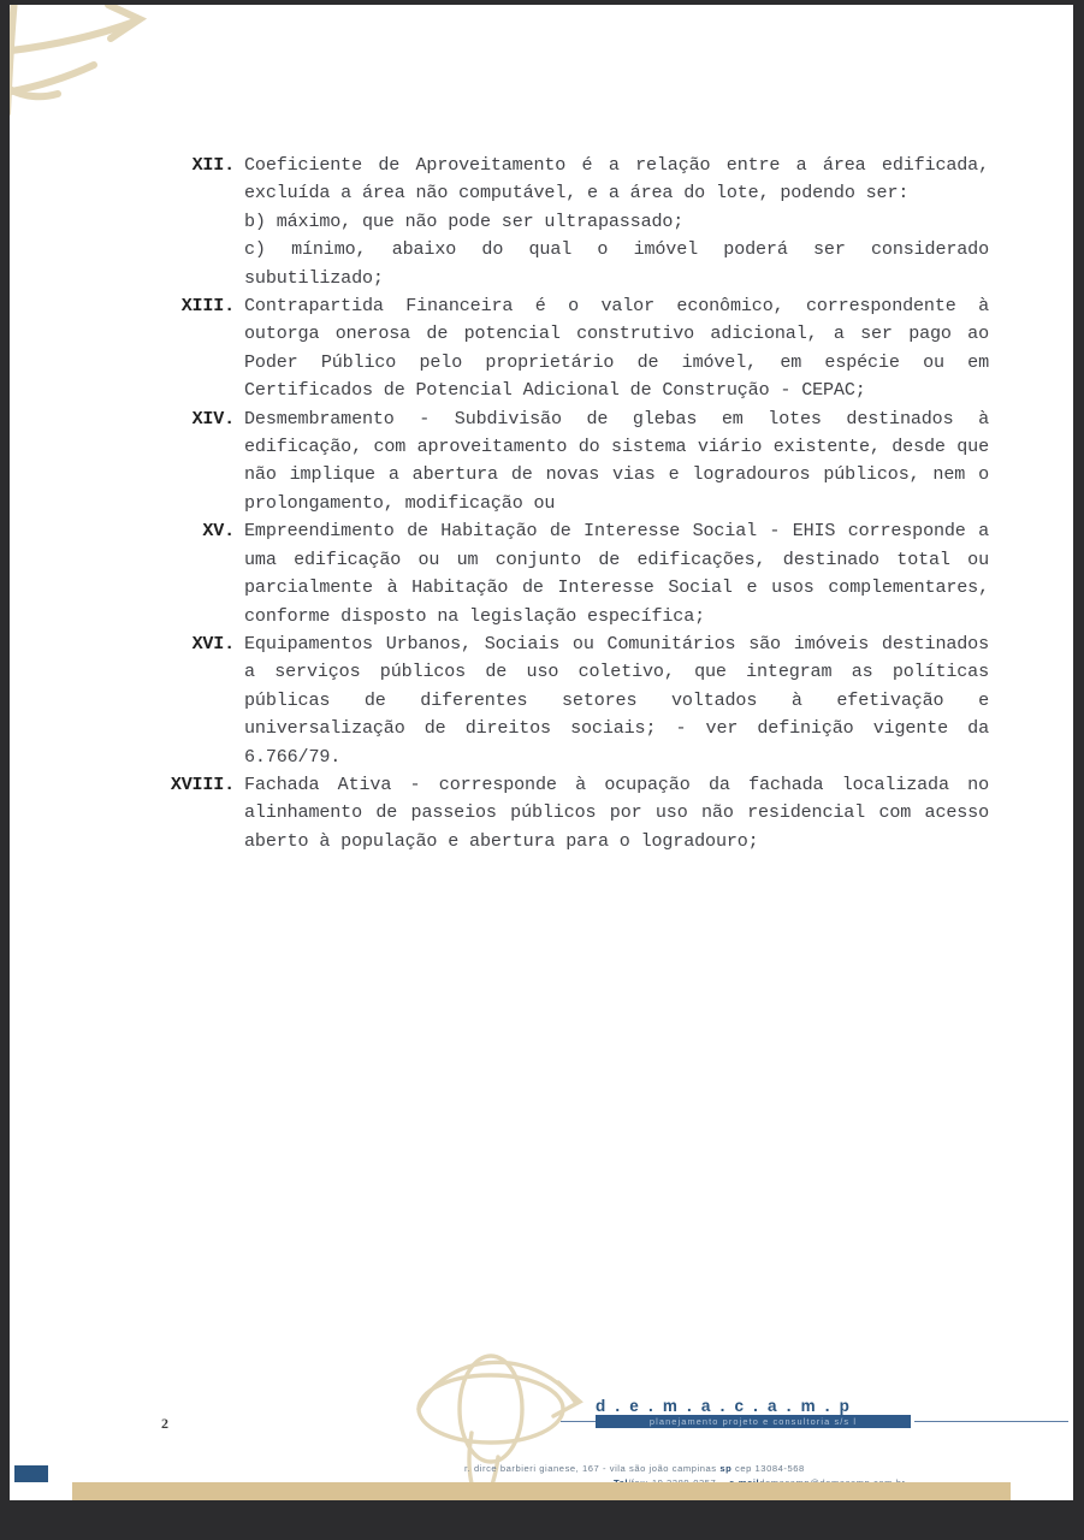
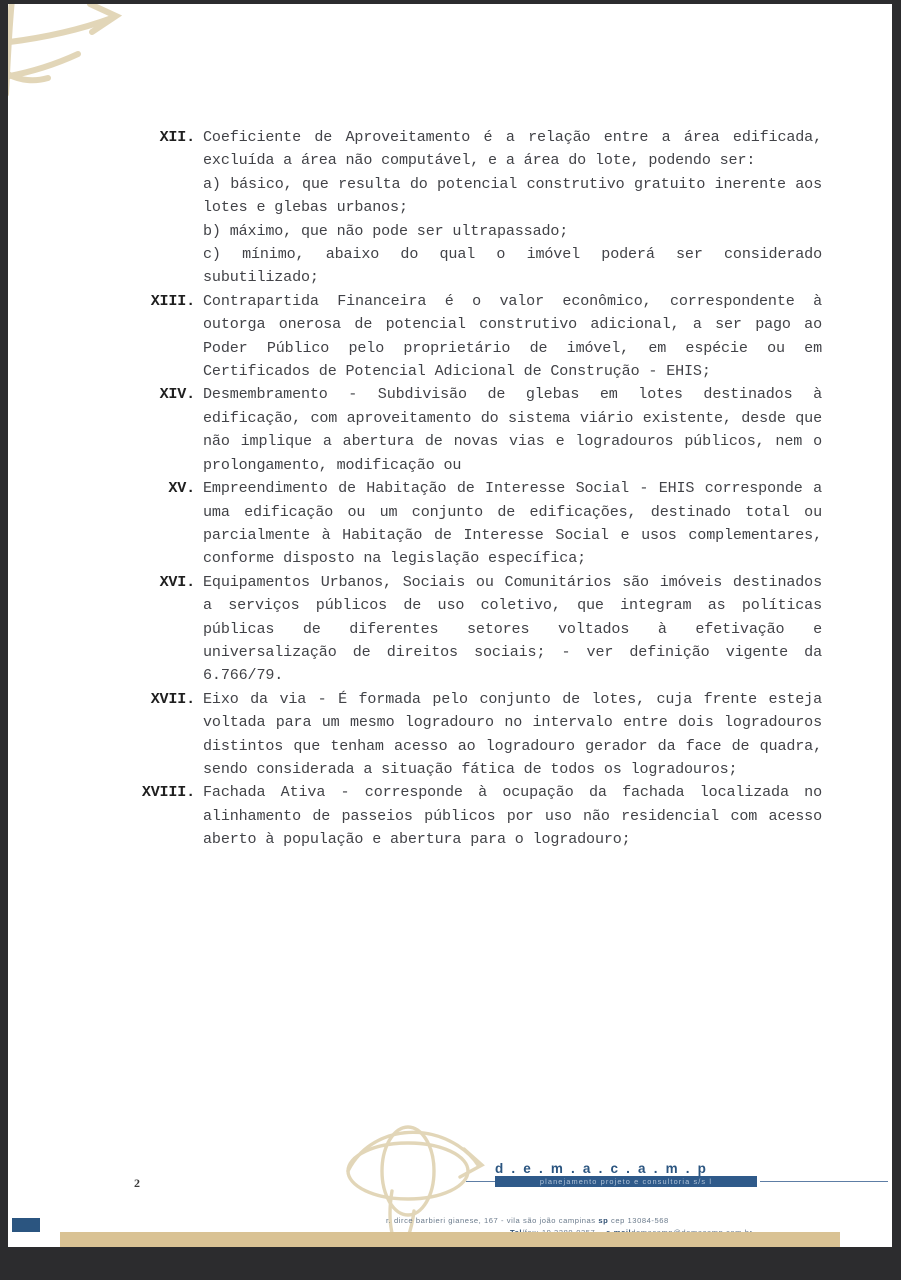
  XII
  Coeficiente de Aproveitamento é a relação entre a área edificada, excluída a área não computável, e a área do lote, podendo ser:
+ a) básico, que resulta do potencial construtivo gratuito inerente aos lotes e glebas urbanos;
  b) máximo, que não pode ser ultrapassado;
  c) mínimo, abaixo do qual o imóvel poderá ser considerado subutilizado;
  XIII
- Contrapartida Financeira é o valor econômico, correspondente à outorga onerosa de potencial construtivo adicional, a ser pago ao Poder Público pelo proprietário de imóvel, em espécie ou em Certificados de Potencial Adicional de Construção - CEPAC;
+ Contrapartida Financeira é o valor econômico, correspondente à outorga onerosa de potencial construtivo adicional, a ser pago ao Poder Público pelo proprietário de imóvel, em espécie ou em Certificados de Potencial Adicional de Construção - EHIS;
  XIV
  Desmembramento - Subdivisão de glebas em lotes destinados à edificação, com aproveitamento do sistema viário existente, desde que não implique a abertura de novas vias e logradouros públicos, nem o prolongamento, modificação ou
  XV
  Empreendimento de Habitação de Interesse Social - EHIS corresponde a uma edificação ou um conjunto de edificações, destinado total ou parcialmente à Habitação de Interesse Social e usos complementares, conforme disposto na legislação específica;
  XVI
  Equipamentos Urbanos, Sociais ou Comunitários são imóveis destinados a serviços públicos de uso coletivo, que integram as políticas públicas de diferentes setores voltados à efetivação e universalização de direitos sociais; - ver definição vigente da 6.766/79.
+ XVII
+ Eixo da via - É formada pelo conjunto de lotes, cuja frente esteja voltada para um mesmo logradouro no intervalo entre dois logradouros distintos que tenham acesso ao logradouro gerador da face de quadra, sendo considerada a situação fática de todos os logradouros;
  XVIII
  Fachada Ativa - corresponde à ocupação da fachada localizada no alinhamento de passeios públicos por uso não residencial com acesso aberto à população e abertura para o logradouro;
  2
  d . e . m . a . c . a . m . p
  planejamento projeto e consultoria s/s l
  r. dirce barbieri gianese, 167 - vila são joão campinas sp cep 13084-568
